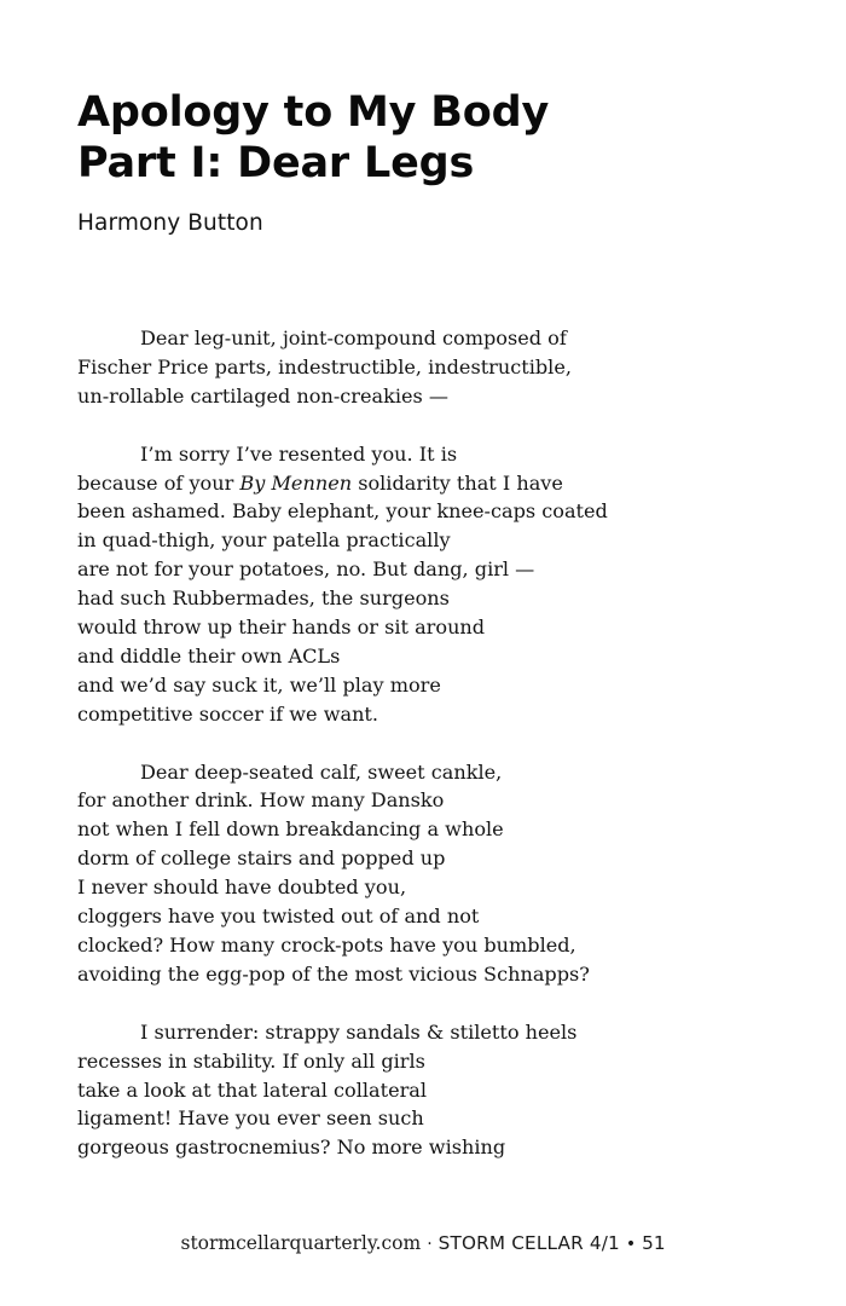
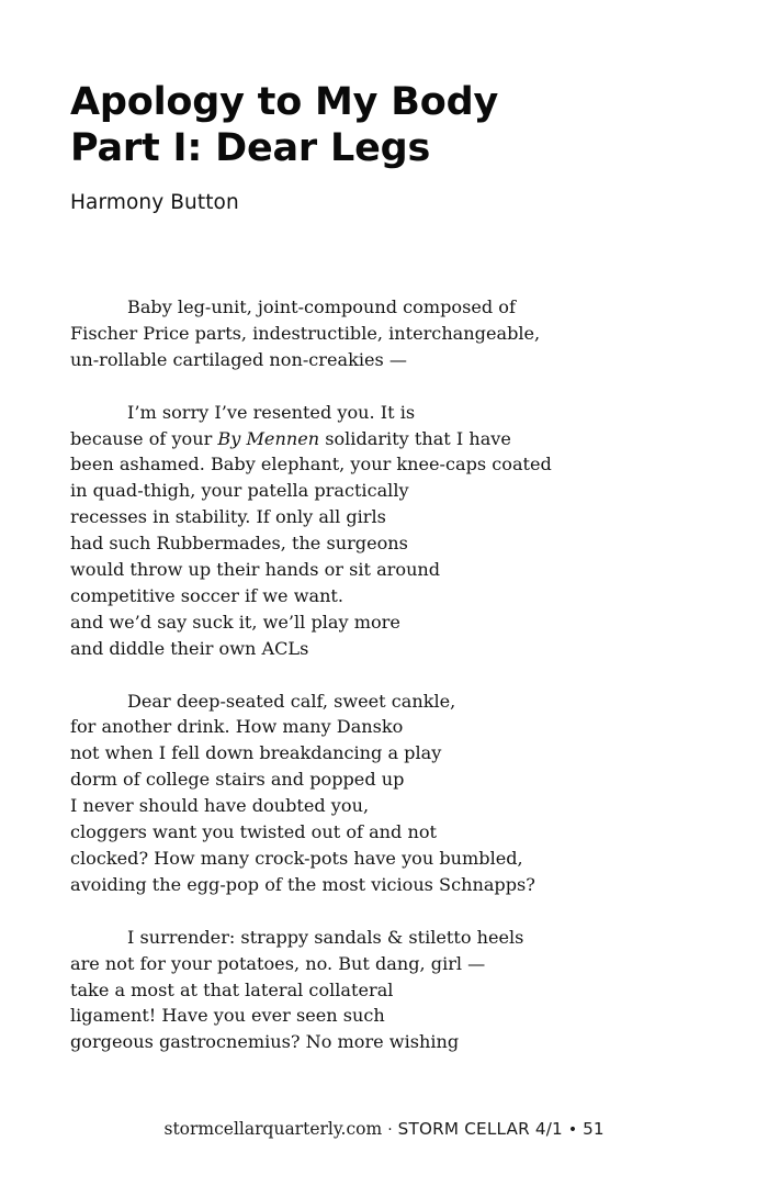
  Apology to My Body
  Part I: Dear Legs
  Harmony Button
- Dear leg-unit, joint-compound composed of
+ Baby leg-unit, joint-compound composed of
- Fischer Price parts, indestructible, indestructible,
+ Fischer Price parts, indestructible, interchangeable,
  un-rollable cartilaged non-creakies —
  I’m sorry I’ve resented you. It is
  because of your By Mennen solidarity that I have
  been ashamed. Baby elephant, your knee-caps coated
  in quad-thigh, your patella practically
- are not for your potatoes, no. But dang, girl —
+ recesses in stability. If only all girls
  had such Rubbermades, the surgeons
  would throw up their hands or sit around
- and diddle their own ACLs
+ competitive soccer if we want.
  and we’d say suck it, we’ll play more
- competitive soccer if we want.
+ and diddle their own ACLs
  Dear deep-seated calf, sweet cankle,
  for another drink. How many Dansko
- not when I fell down breakdancing a whole
+ not when I fell down breakdancing a play
  dorm of college stairs and popped up
  I never should have doubted you,
- cloggers have you twisted out of and not
+ cloggers want you twisted out of and not
  clocked? How many crock-pots have you bumbled,
  avoiding the egg-pop of the most vicious Schnapps?
  I surrender: strappy sandals & stiletto heels
- recesses in stability. If only all girls
+ are not for your potatoes, no. But dang, girl —
- take a look at that lateral collateral
+ take a most at that lateral collateral
  ligament! Have you ever seen such
  gorgeous gastrocnemius? No more wishing
  stormcellarquarterly.com · STORM CELLAR 4/1 • 51
